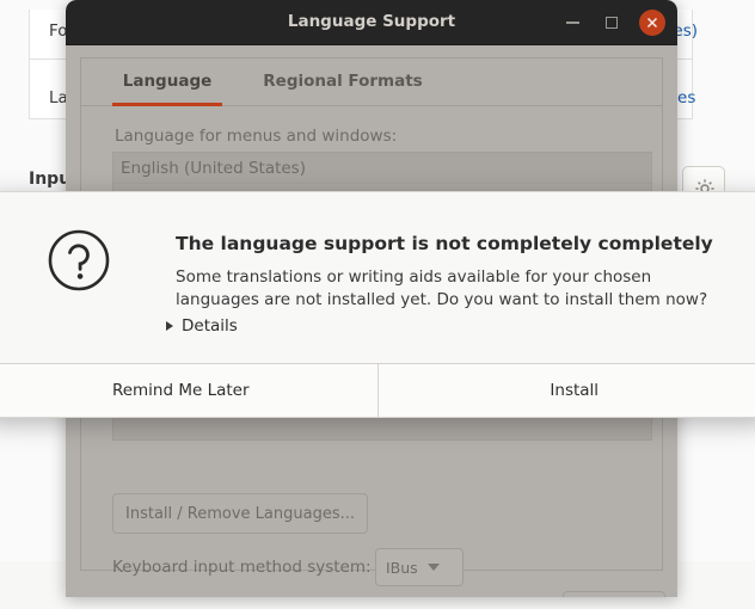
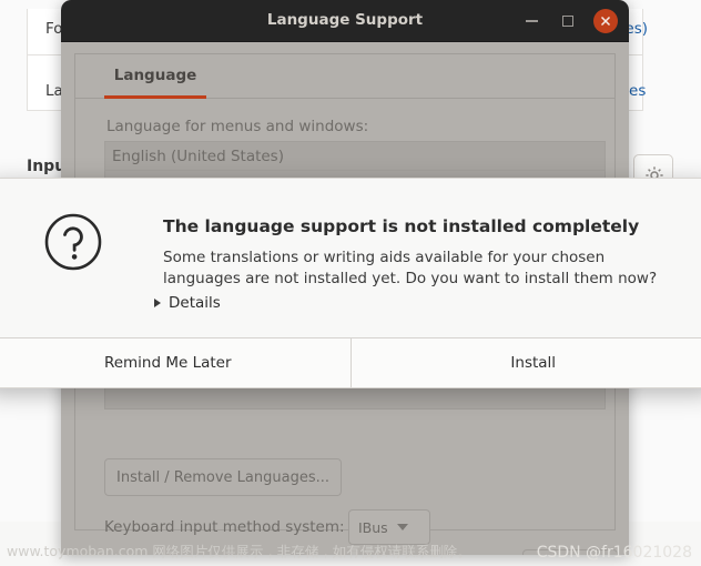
  Fo
  es)
  La
  Inp
  Language Support
  Language
- Regional Formats
  Language for menus and windows:
  English (United States)
  Install / Remove Languages...
  Keyboard input method system:
  IBus
- The language support is not completely completely
+ The language support is not installed completely
  Some translations or writing aids available for your chosen languages are not installed yet. Do you want to install them now?
  Details
  Remind Me Later
  Install
+ www.toymoban.com 网络图片仅供展示，非存储，如有侵权请联系删除。
+ CSDN @fr16021028
